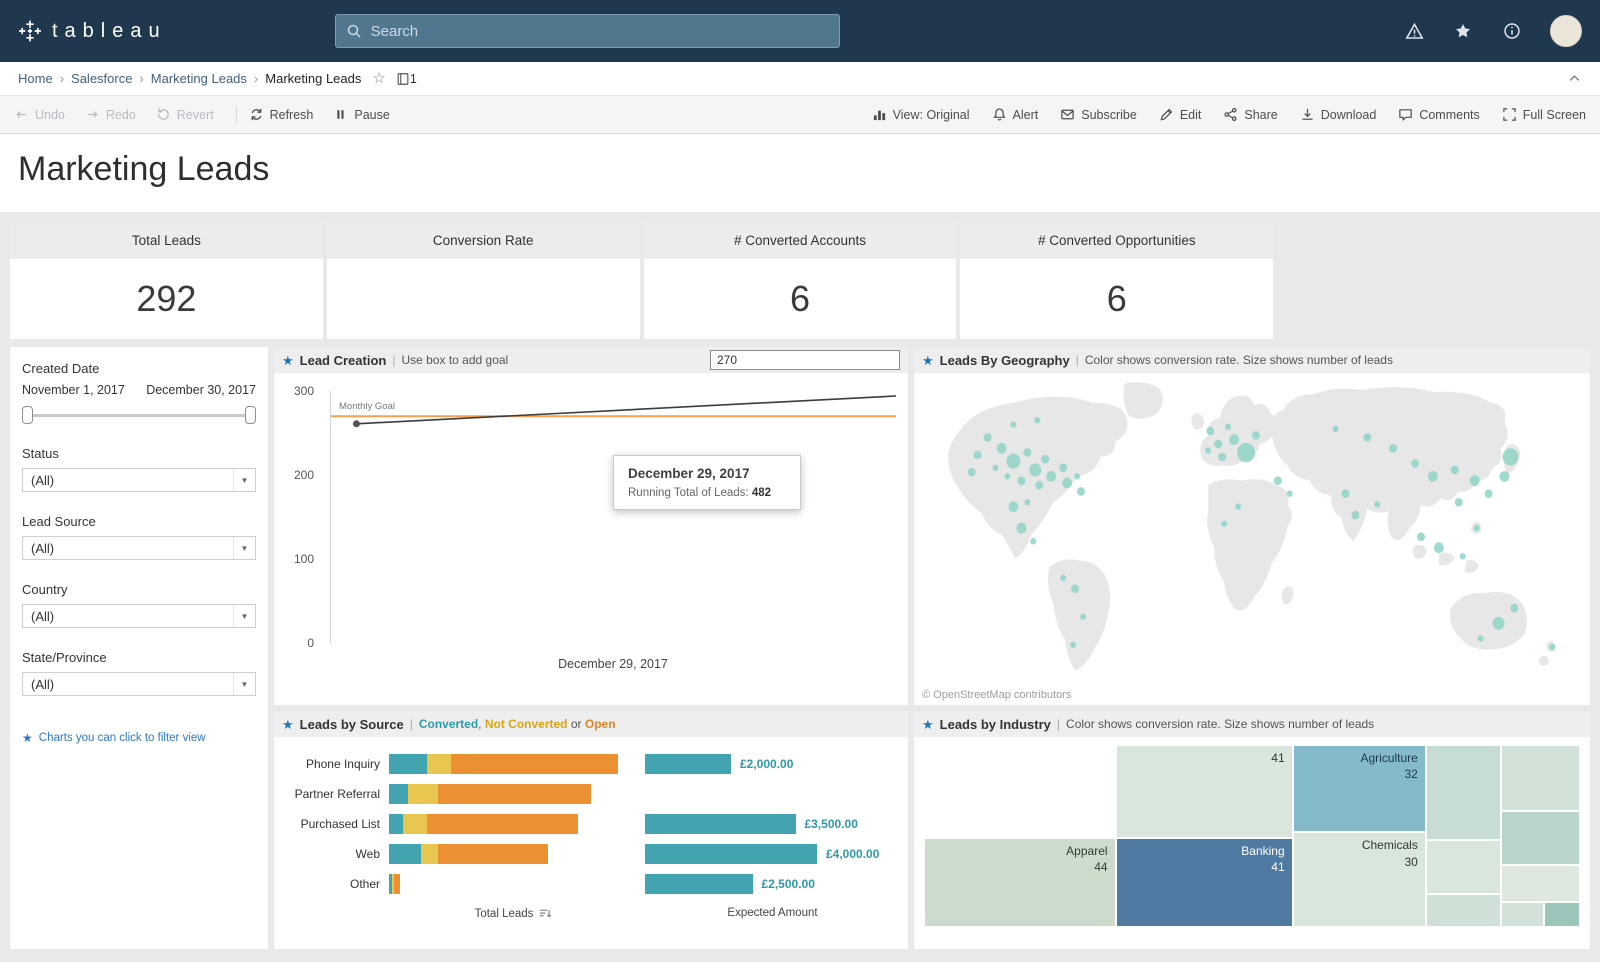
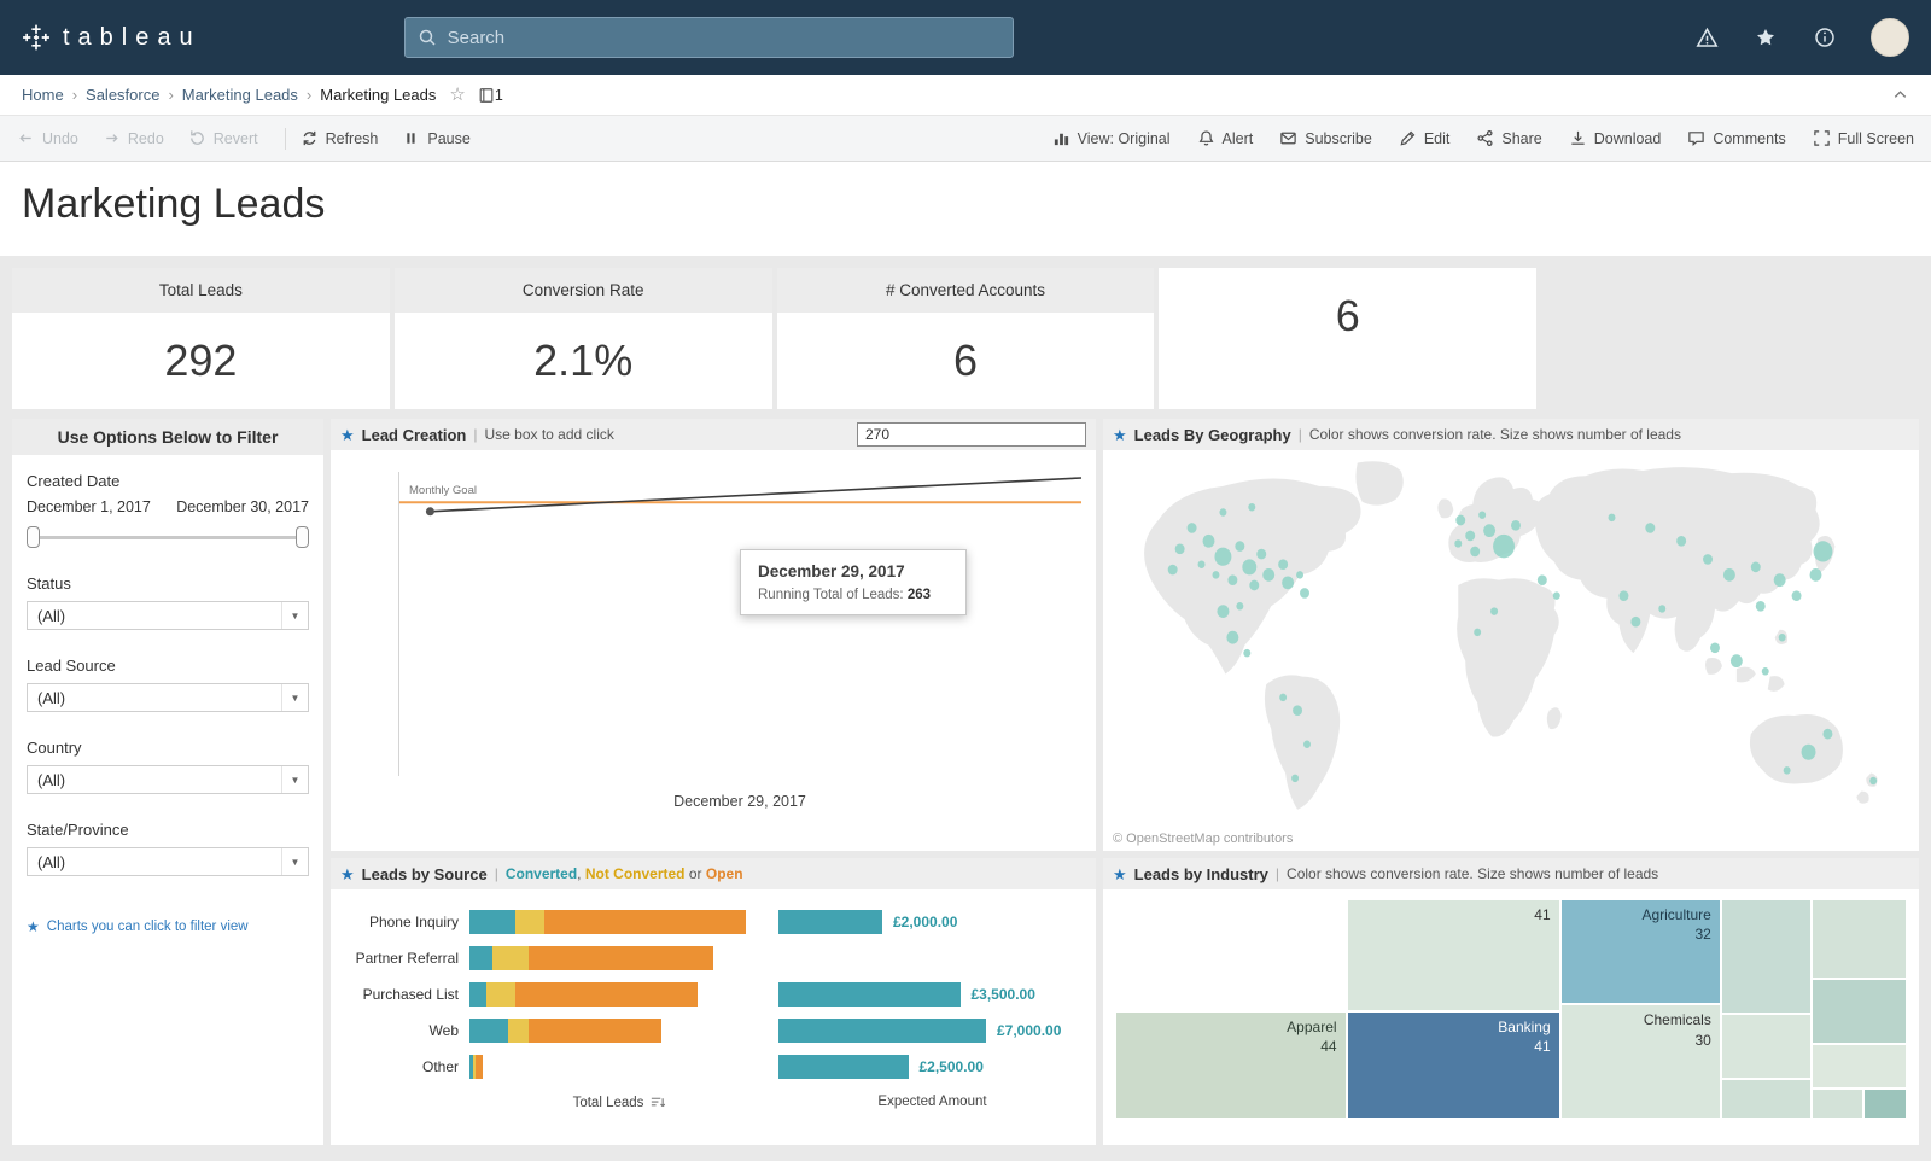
  tableau
  Search
  Home
  ›
  Salesforce
  ›
  Marketing Leads
  ›
  Marketing Leads
  ☆
  1
  Undo
  Redo
  Revert
  Refresh
  Pause
  View: Original
  Alert
  Subscribe
  Edit
  Share
  Download
  Comments
  Full Screen
  Marketing Leads
  Total Leads
  292
  Conversion Rate
+ 2.1%
  # Converted Accounts
  6
- # Converted Opportunities
  6
+ Use Options Below to Filter
  Created Date
- November 1, 2017
+ December 1, 2017
  December 30, 2017
  Status
  (All)
  ▼
  Lead Source
  (All)
  ▼
  Country
  (All)
  ▼
  State/Province
  (All)
  ▼
  ★
  Charts you can click to filter view
  ★
  Lead Creation
  |
- Use box to add goal
+ Use box to add click
  270
- 300
- 200
- 100
- 0
  Monthly Goal
  December 29, 2017
- Running Total of Leads: 482
+ Running Total of Leads: 263
  December 29, 2017
  ★
  Leads by Source
  |
  Converted, Not Converted or Open
  Phone Inquiry
  £2,000.00
  Partner Referral
  Purchased List
  £3,500.00
  Web
- £4,000.00
+ £7,000.00
  Other
  £2,500.00
  Total Leads
  Expected Amount
  ★
  Leads By Geography
  |
  Color shows conversion rate. Size shows number of leads
  © OpenStreetMap contributors
  ★
  Leads by Industry
  |
  Color shows conversion rate. Size shows number of leads
  Apparel
  44
  41
  Banking
  41
  Agriculture
  32
  Chemicals
  30
